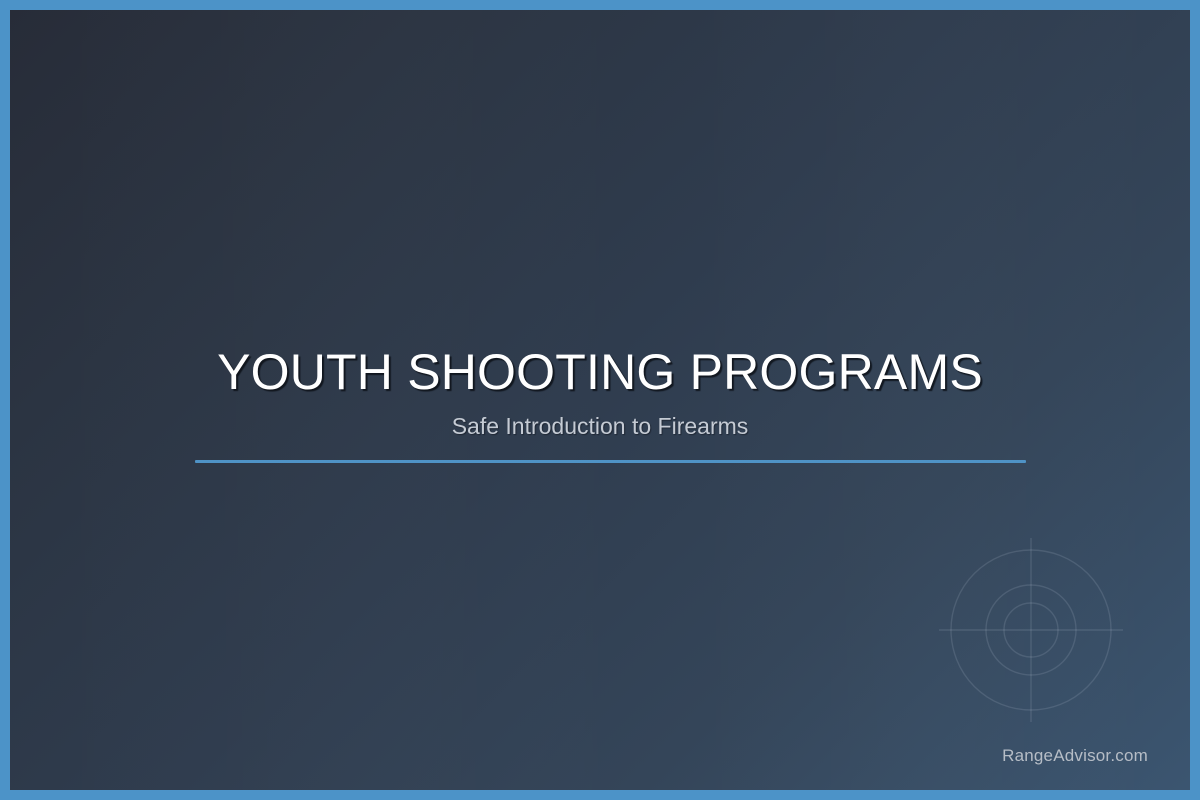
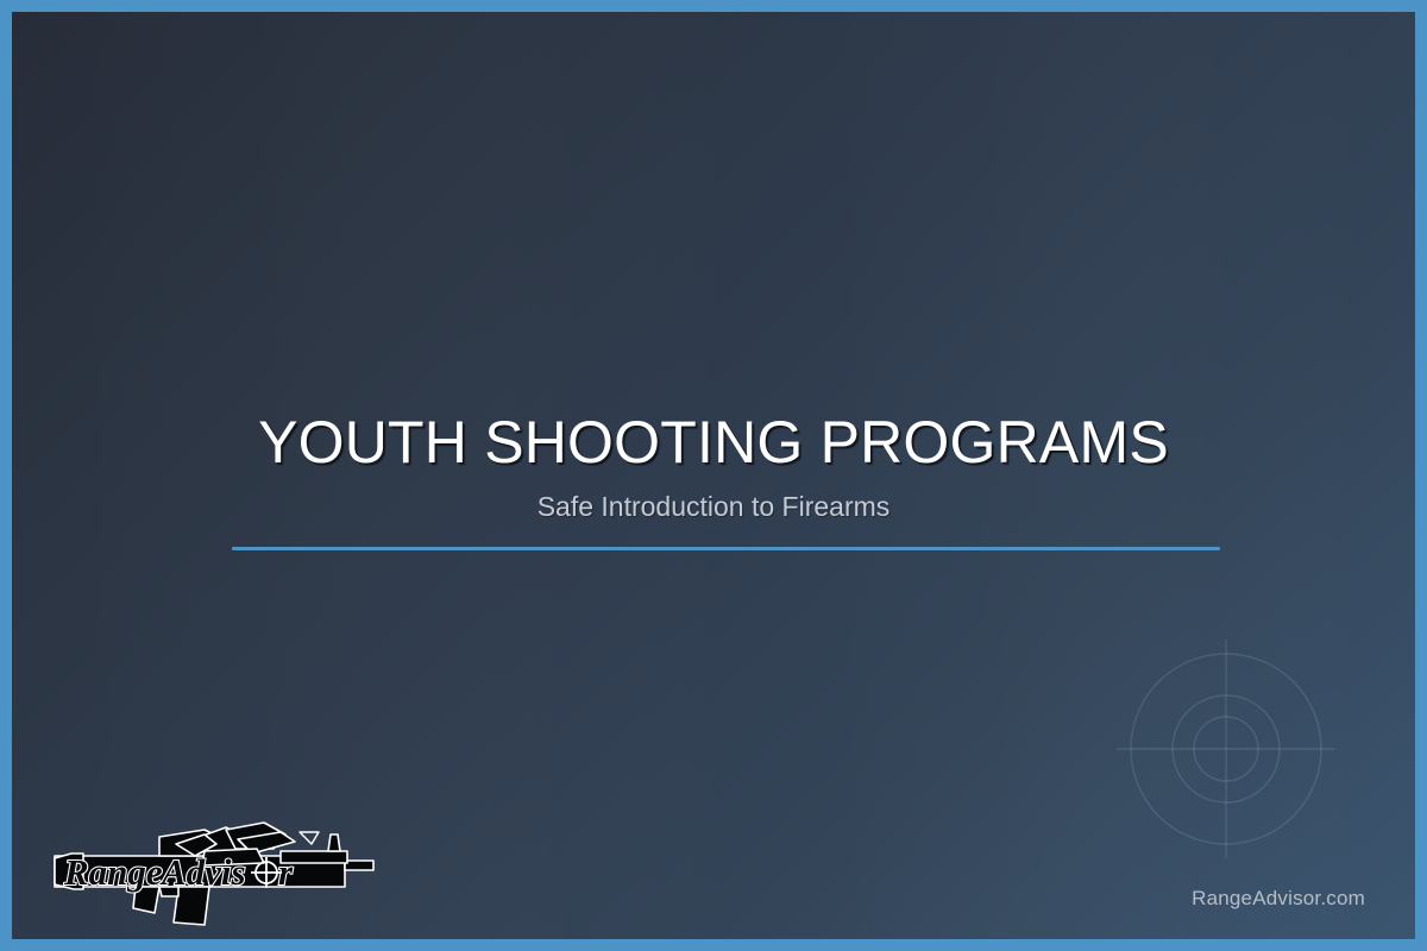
  YOUTH SHOOTING PROGRAMS
  Safe Introduction to Firearms
+ Range
+ Advis
+ r
  RangeAdvisor.com
